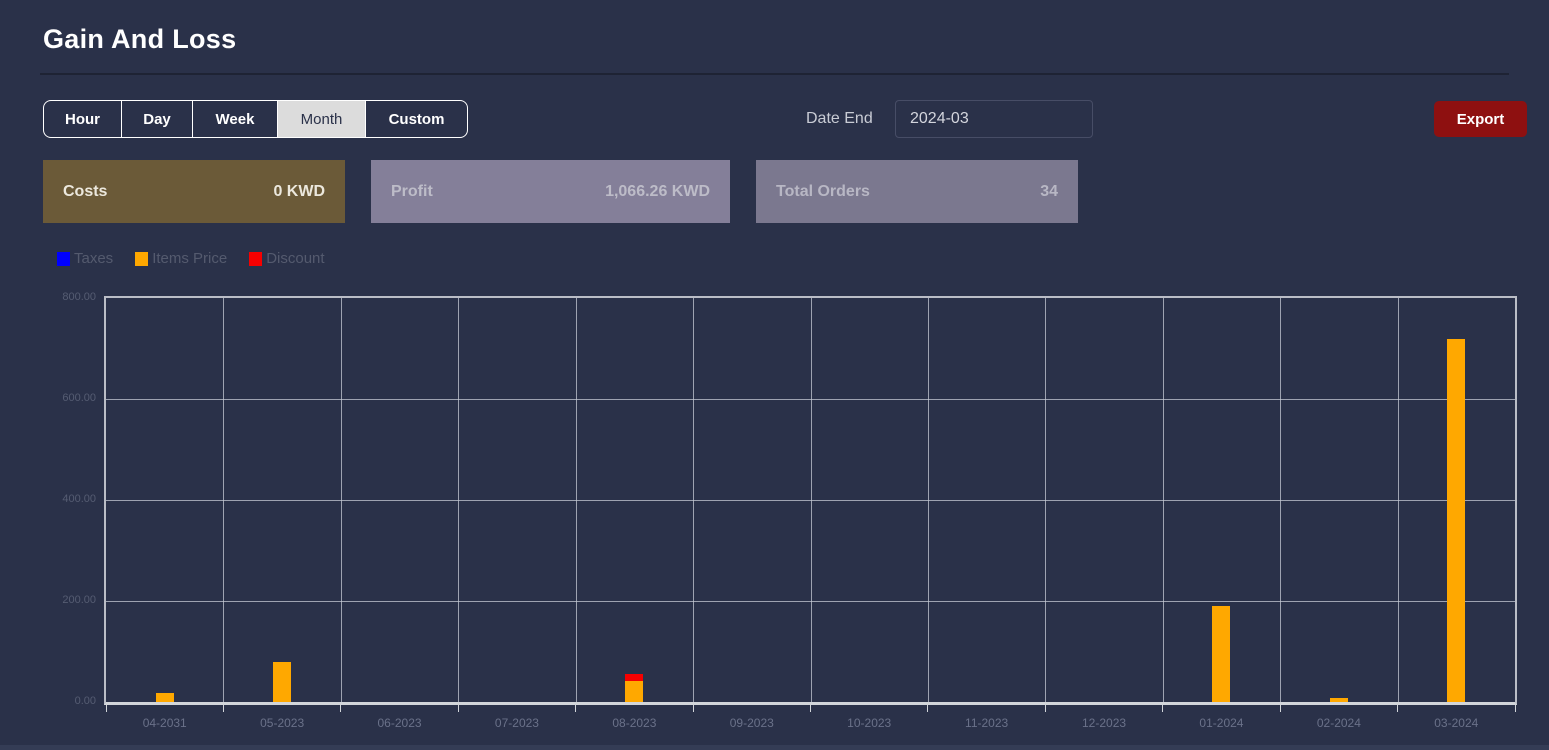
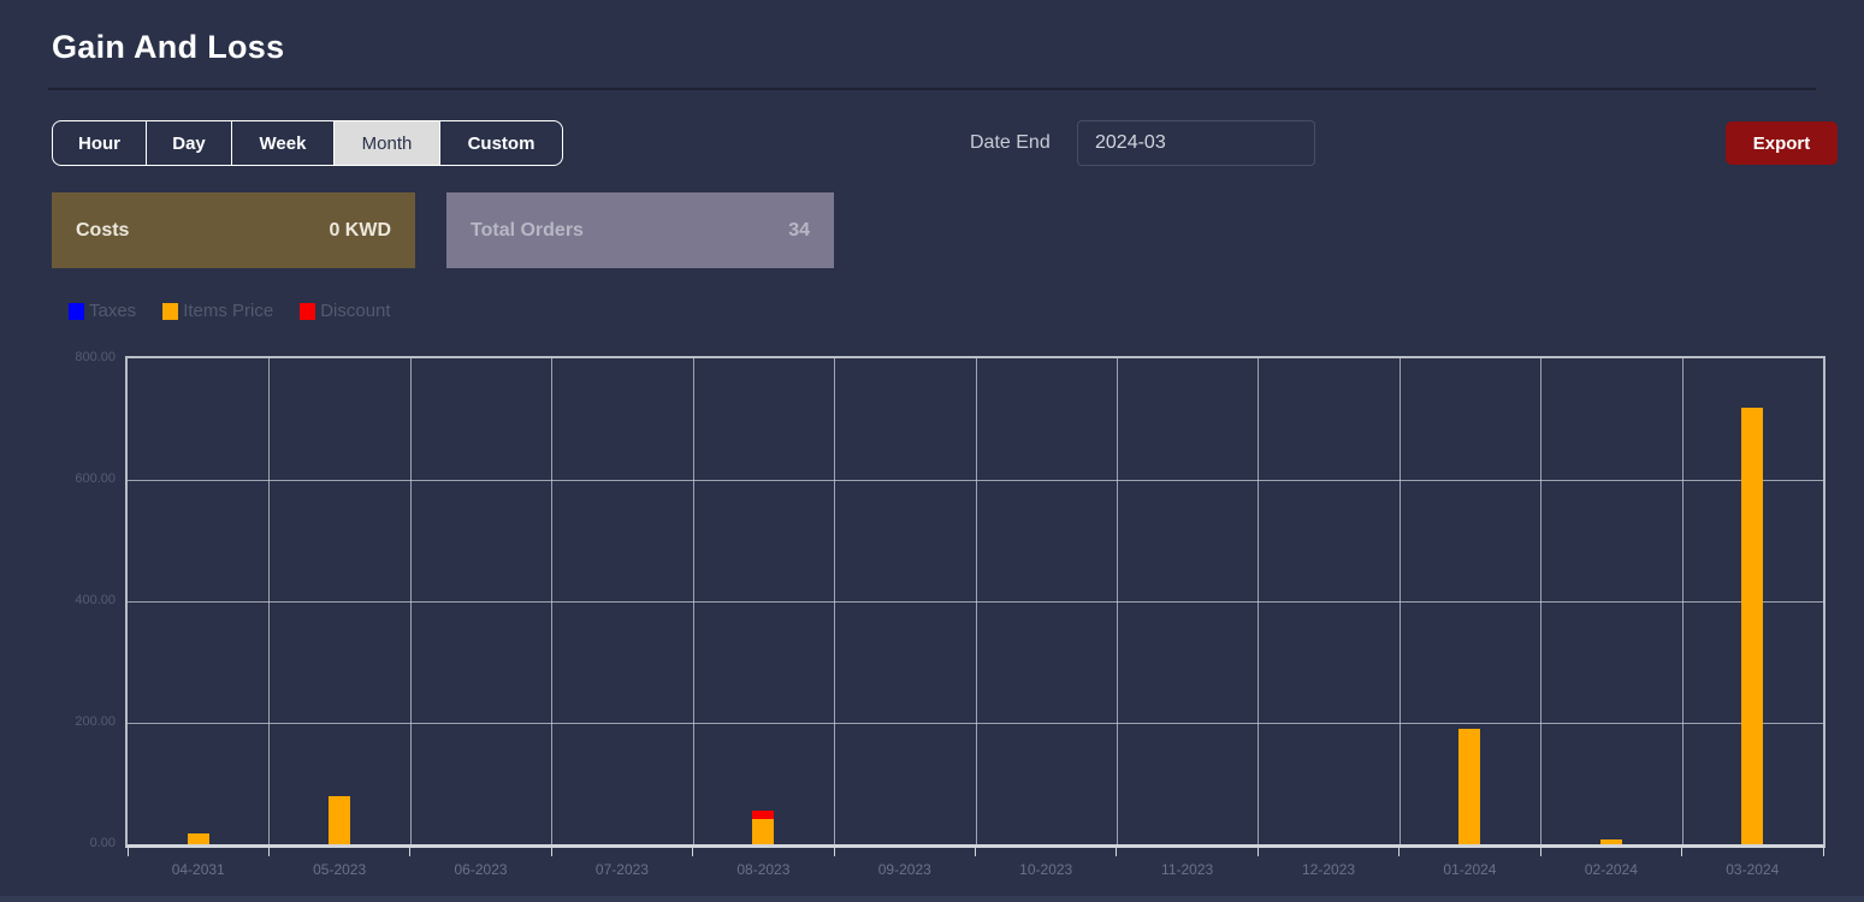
  Gain And Loss
  Hour
  Day
  Week
  Month
  Custom
  Date End
  2024-03
  Export
  Costs
  0 KWD
- Profit
- 1,066.26 KWD
  Total Orders
  34
  Taxes
  Items Price
  Discount
  0.00
  200.00
  400.00
  600.00
  800.00
  04-2031
  05-2023
  06-2023
  07-2023
  08-2023
  09-2023
  10-2023
  11-2023
  12-2023
  01-2024
  02-2024
  03-2024
